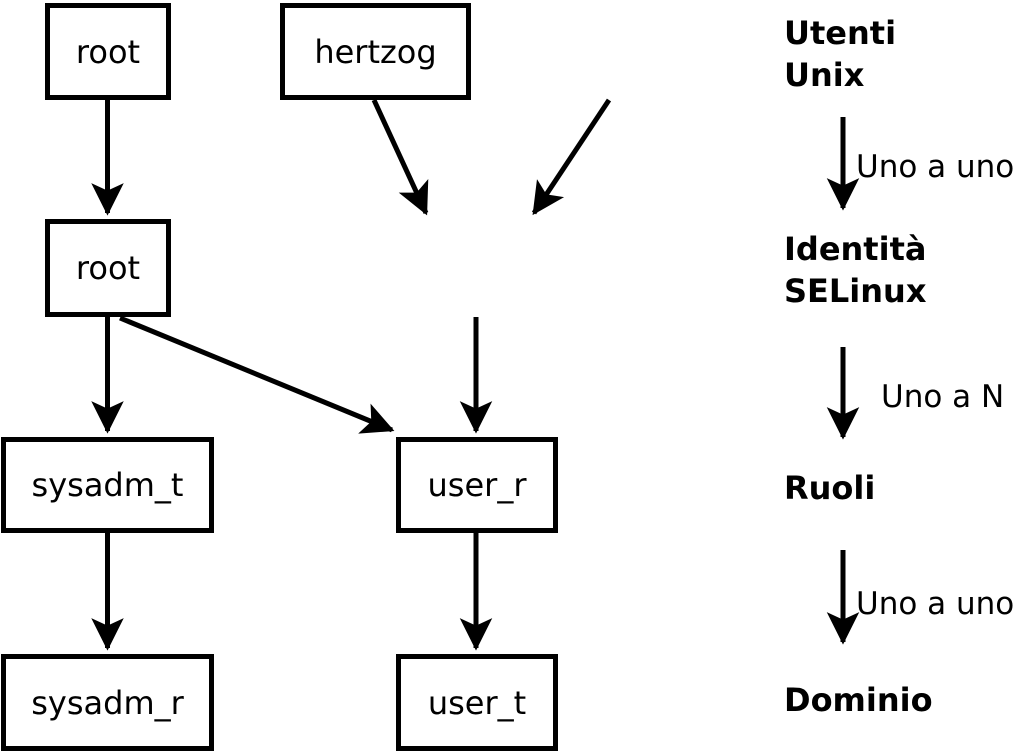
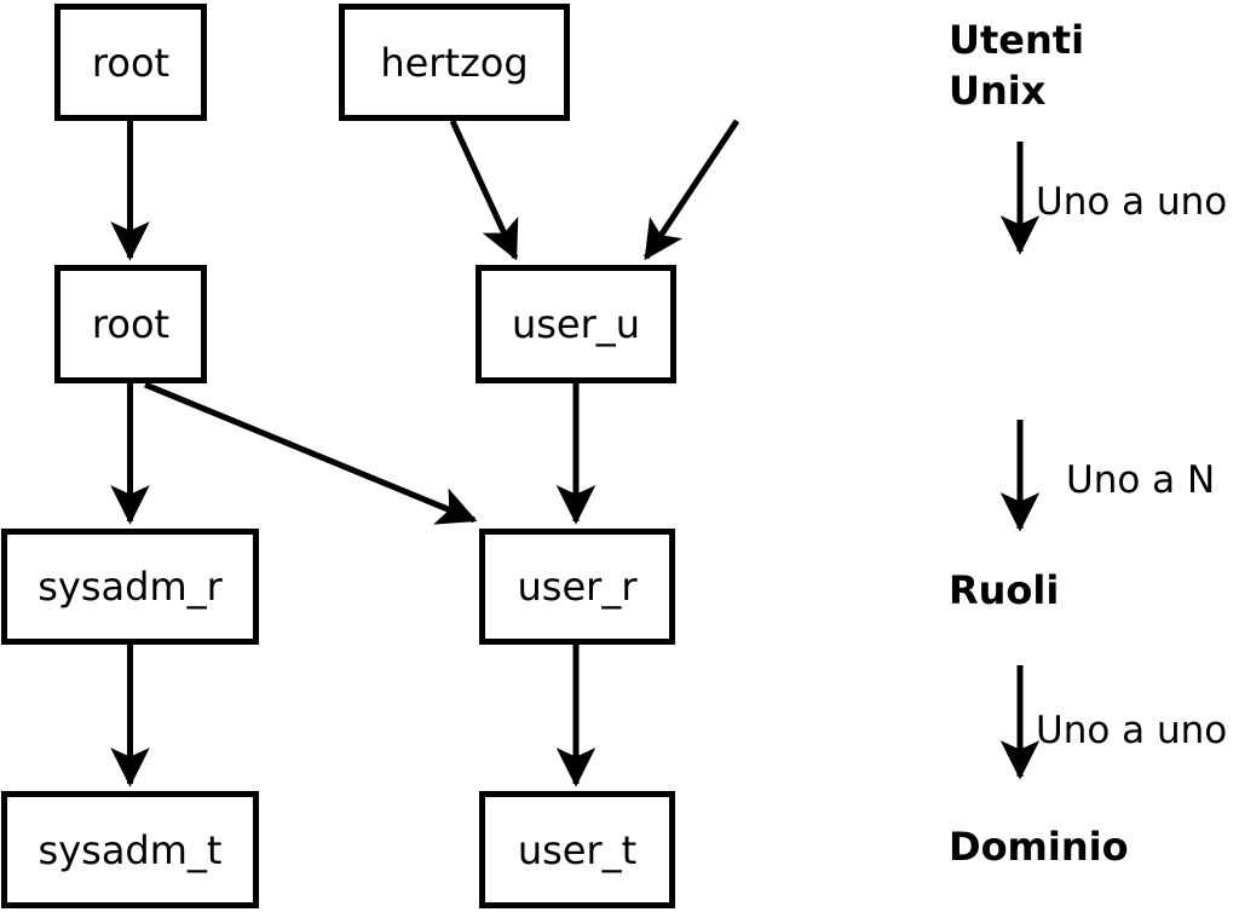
  root
  hertzog
  root
+ user_u
- sysadm_t
+ sysadm_r
  user_r
- sysadm_r
+ sysadm_t
  user_t
  Utenti
  Unix
  Uno a uno
- Identità
- SELinux
  Uno a N
  Ruoli
  Uno a uno
  Dominio
